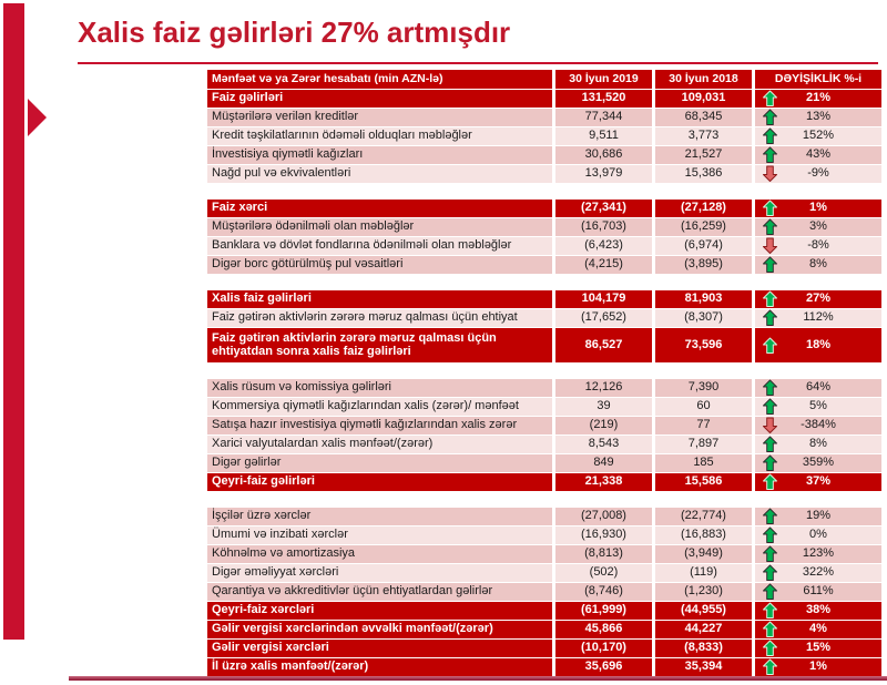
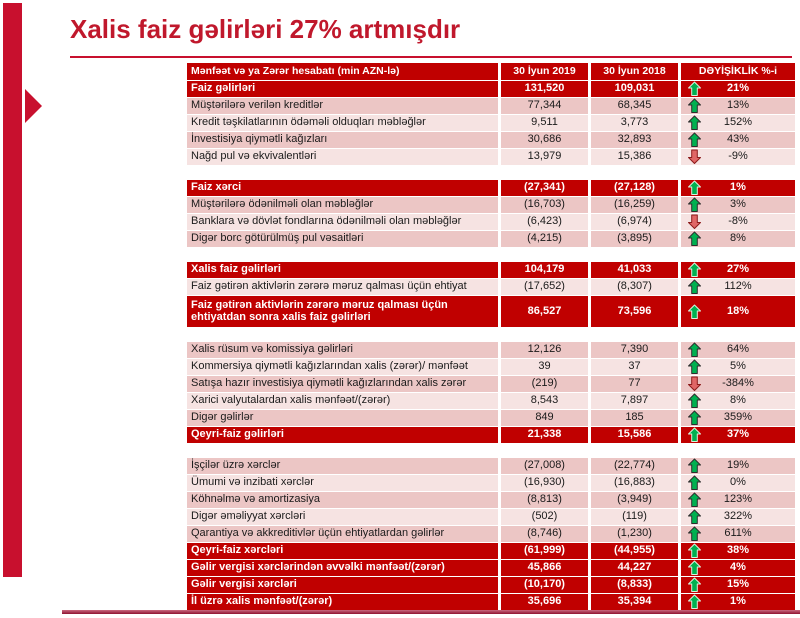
  Xalis faiz gəlirləri 27% artmışdır
  Mənfəət və ya Zərər hesabatı (min AZN-lə)
  30 İyun 2019
  30 İyun 2018
  DƏYİŞİKLİK %-i
  Faiz gəlirləri
  131,520
  109,031
  21%
  Müştərilərə verilən kreditlər
  77,344
  68,345
  13%
  Kredit təşkilatlarının ödəməli olduqları məbləğlər
  9,511
  3,773
  152%
  İnvestisiya qiymətli kağızları
  30,686
- 21,527
+ 32,893
  43%
  Nağd pul və ekvivalentləri
  13,979
  15,386
  -9%
  Faiz xərci
  (27,341)
  (27,128)
  1%
  Müştərilərə ödənilməli olan məbləğlər
  (16,703)
  (16,259)
  3%
  Banklara və dövlət fondlarına ödənilməli olan məbləğlər
  (6,423)
  (6,974)
  -8%
  Digər borc götürülmüş pul vəsaitləri
  (4,215)
  (3,895)
  8%
  Xalis faiz gəlirləri
  104,179
- 81,903
+ 41,033
  27%
  Faiz gətirən aktivlərin zərərə məruz qalması üçün ehtiyat
  (17,652)
  (8,307)
  112%
  Faiz gətirən aktivlərin zərərə məruz qalması üçün ehtiyatdan sonra xalis faiz gəlirləri
  86,527
  73,596
  18%
  Xalis rüsum və komissiya gəlirləri
  12,126
  7,390
  64%
  Kommersiya qiymətli kağızlarından xalis (zərər)/ mənfəət
  39
- 60
+ 37
  5%
  Satışa hazır investisiya qiymətli kağızlarından xalis zərər
  (219)
  77
  -384%
  Xarici valyutalardan xalis mənfəət/(zərər)
  8,543
  7,897
  8%
  Digər gəlirlər
  849
  185
  359%
  Qeyri-faiz gəlirləri
  21,338
  15,586
  37%
  İşçilər üzrə xərclər
  (27,008)
  (22,774)
  19%
  Ümumi və inzibati xərclər
  (16,930)
  (16,883)
  0%
  Köhnəlmə və amortizasiya
  (8,813)
  (3,949)
  123%
  Digər əməliyyat xərcləri
  (502)
  (119)
  322%
  Qarantiya və akkreditivlər üçün ehtiyatlardan gəlirlər
  (8,746)
  (1,230)
  611%
  Qeyri-faiz xərcləri
  (61,999)
  (44,955)
  38%
  Gəlir vergisi xərclərindən əvvəlki mənfəət/(zərər)
  45,866
  44,227
  4%
  Gəlir vergisi xərcləri
  (10,170)
  (8,833)
  15%
  İl üzrə xalis mənfəət/(zərər)
  35,696
  35,394
  1%
